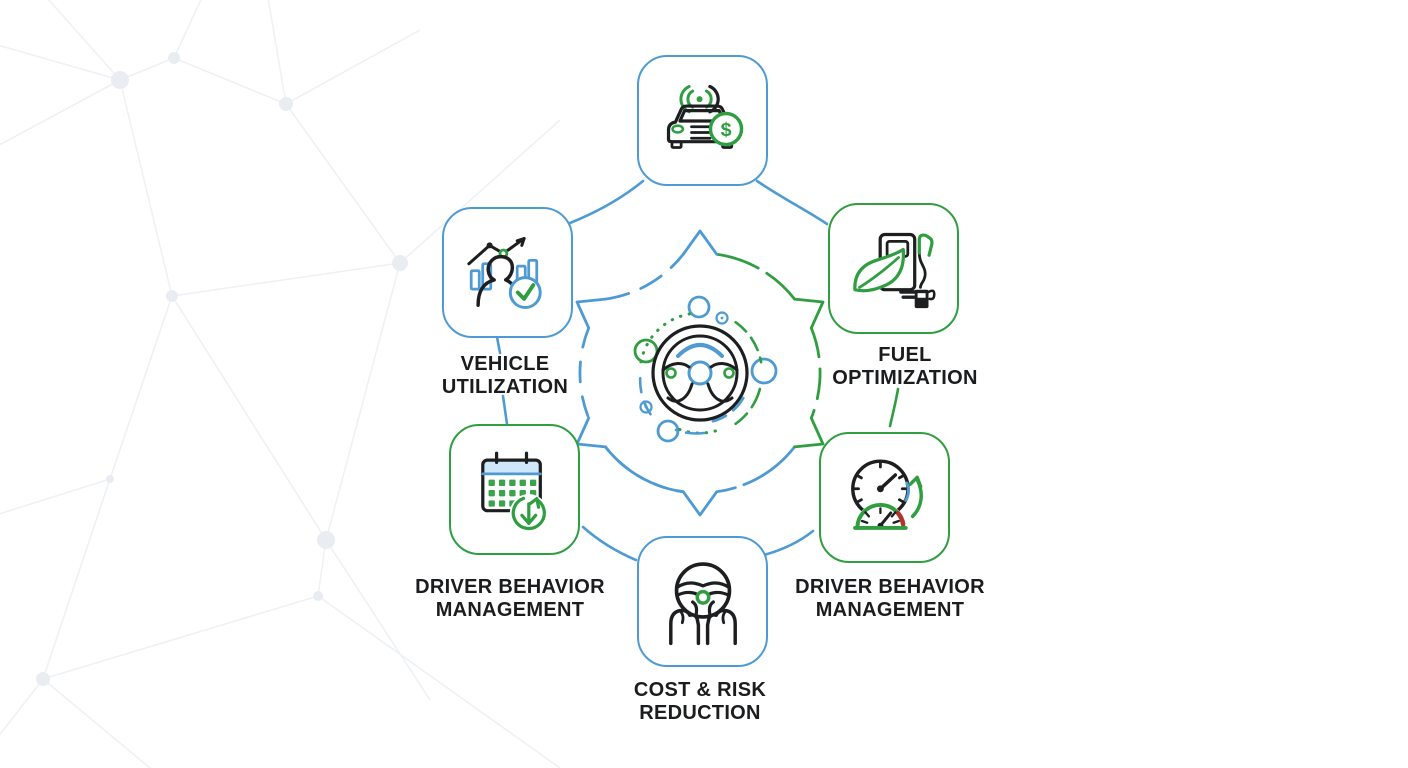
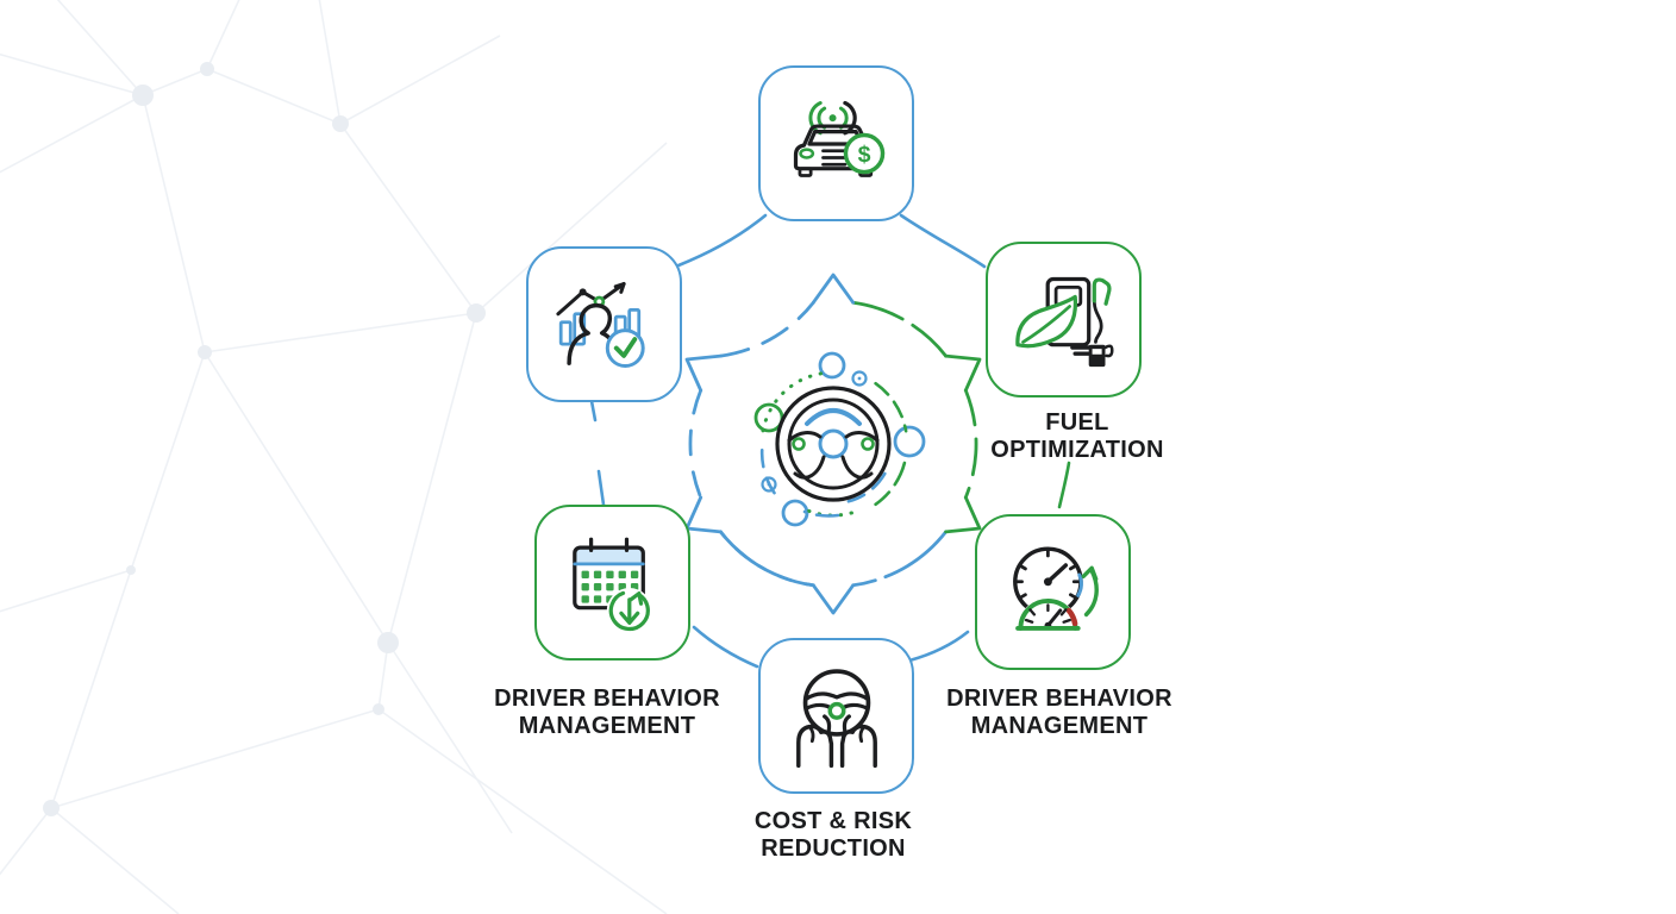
  $
  FUEL
  OPTIMIZATION
  DRIVER BEHAVIOR
  MANAGEMENT
  COST & RISK
  REDUCTION
  DRIVER BEHAVIOR
  MANAGEMENT
- VEHICLE
- UTILIZATION
